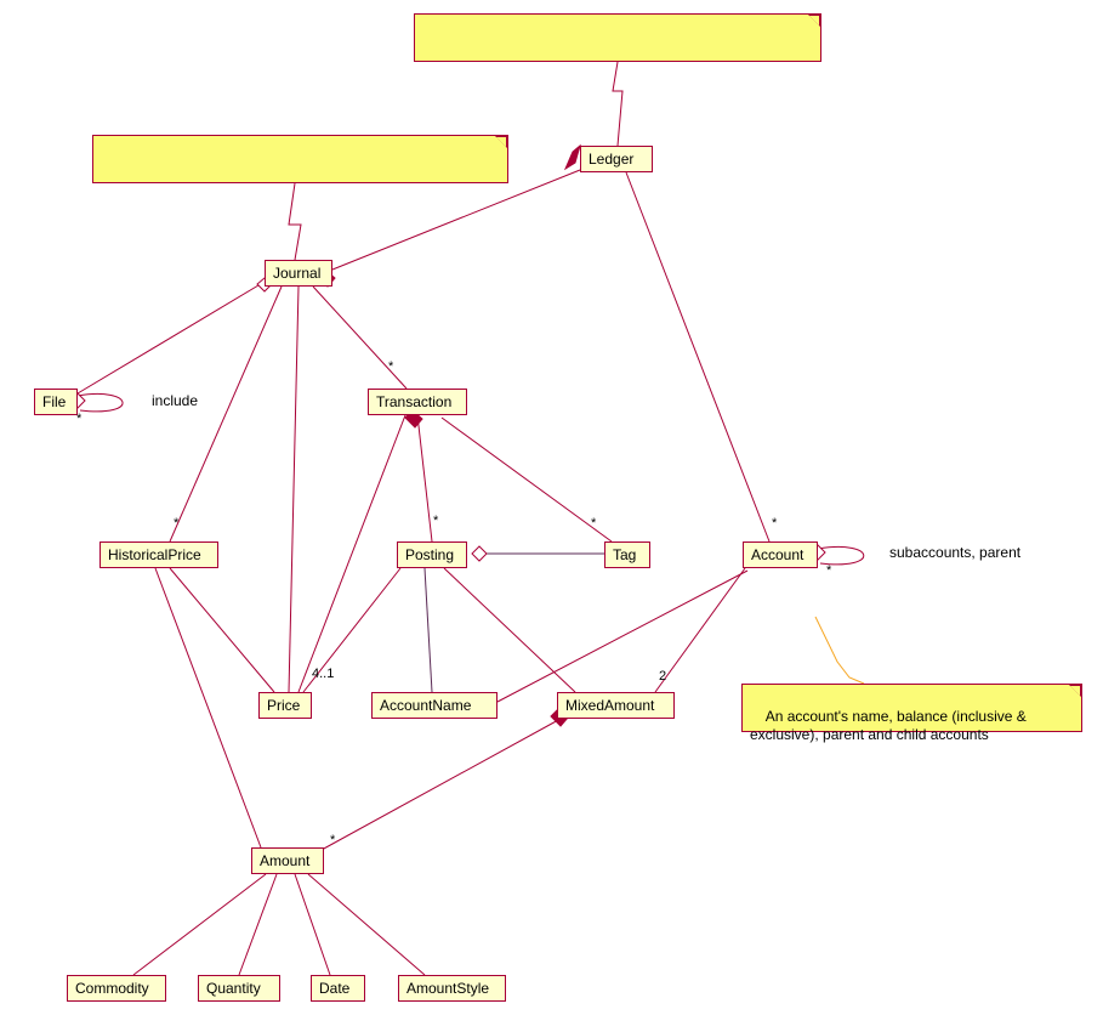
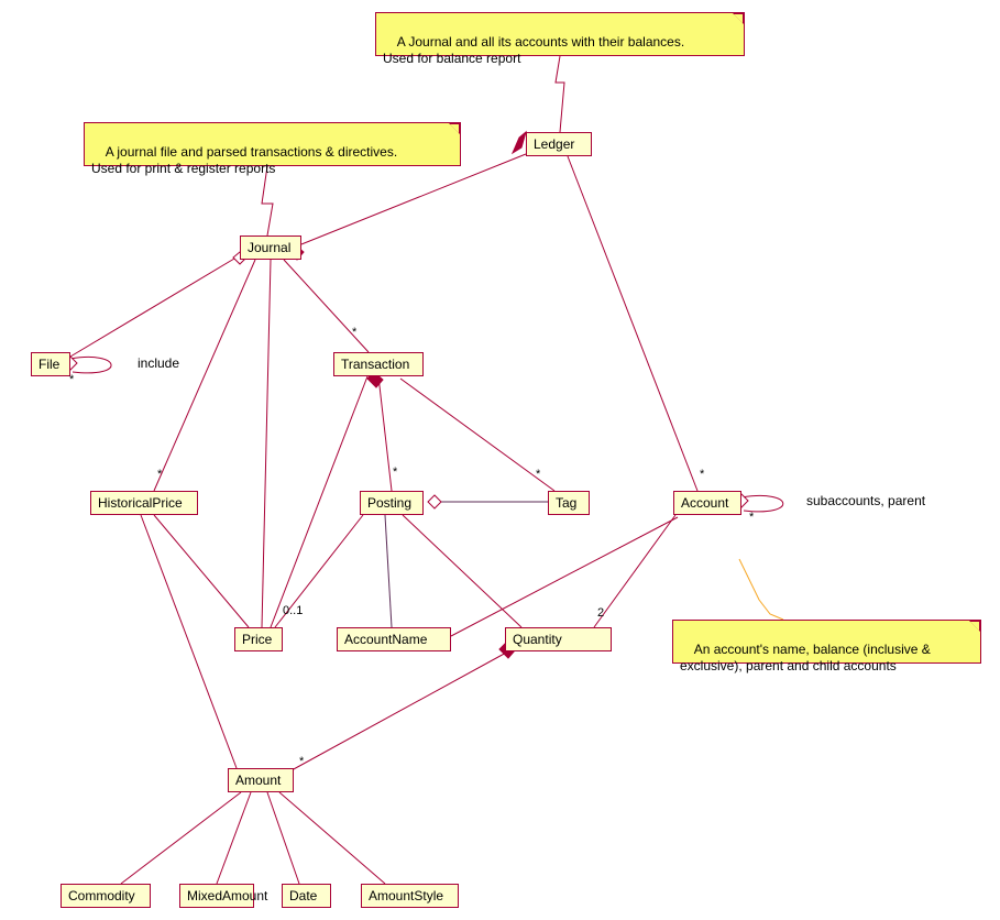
+ A Journal and all its accounts with their balances.
+ Used for balance report
+ A journal file and parsed transactions & directives.
+ Used for print & register reports
  An account's name, balance (inclusive &
  exclusive), parent and child accounts
  Ledger
  Journal
  File
  Transaction
  HistoricalPrice
  Posting
  Tag
  Account
  Price
  AccountName
- MixedAmount
+ Quantity
  Amount
  Commodity
- Quantity
+ MixedAmount
  Date
  AmountStyle
  include
  subaccounts, parent
  *
  *
  *
  *
  *
  *
  *
- 4..1
+ 0..1
  2
  *
